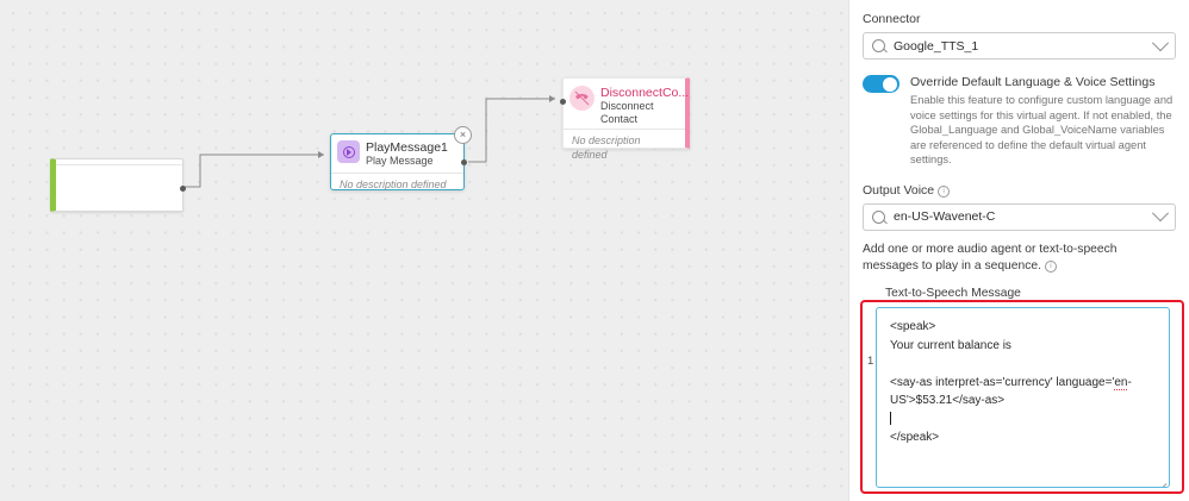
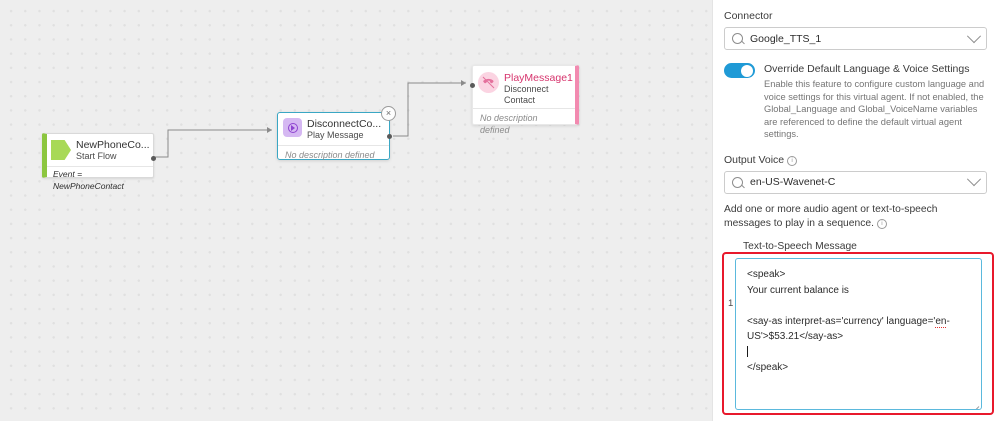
+ NewPhoneCo...
+ Start Flow
+ Event = NewPhoneContact
  ×
- PlayMessage1
+ DisconnectCo...
  Play Message
  No description defined
- DisconnectCo...
+ PlayMessage1
  Disconnect
  Contact
  No description defined
  Connector
  Google_TTS_1
  Override Default Language & Voice Settings
  Enable this feature to configure custom language and voice settings for this virtual agent. If not enabled, the Global_Language and Global_VoiceName variables are referenced to define the default virtual agent settings.
  Output Voice
  en-US-Wavenet-C
  Add one or more audio agent or text-to-speech messages to play in a sequence.
  Text-to-Speech Message
  1
  <speak> Your current balance is <say-as interpret-as='currency' language='en-US'>$53.21</say-as> </speak>
